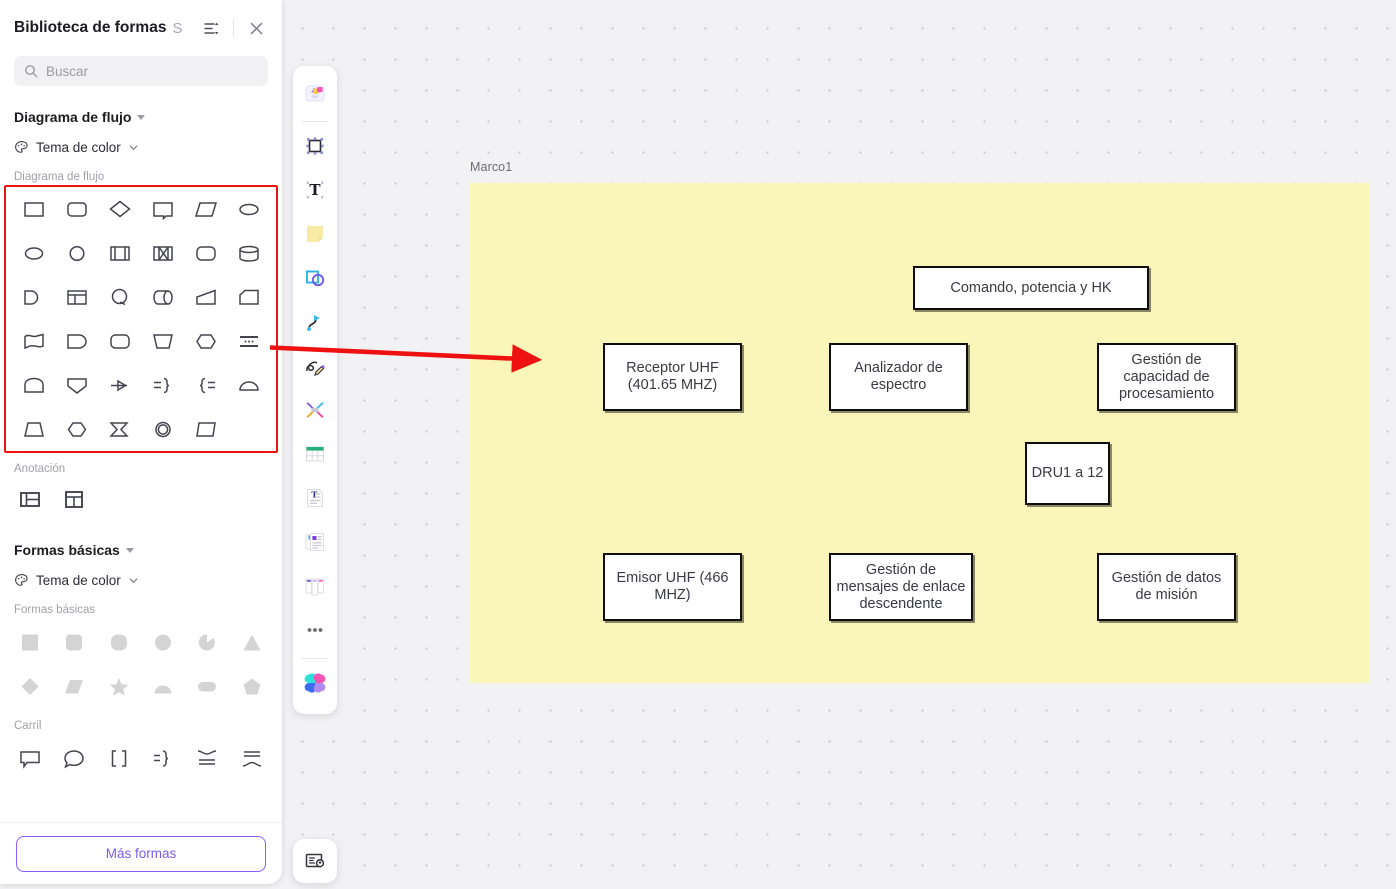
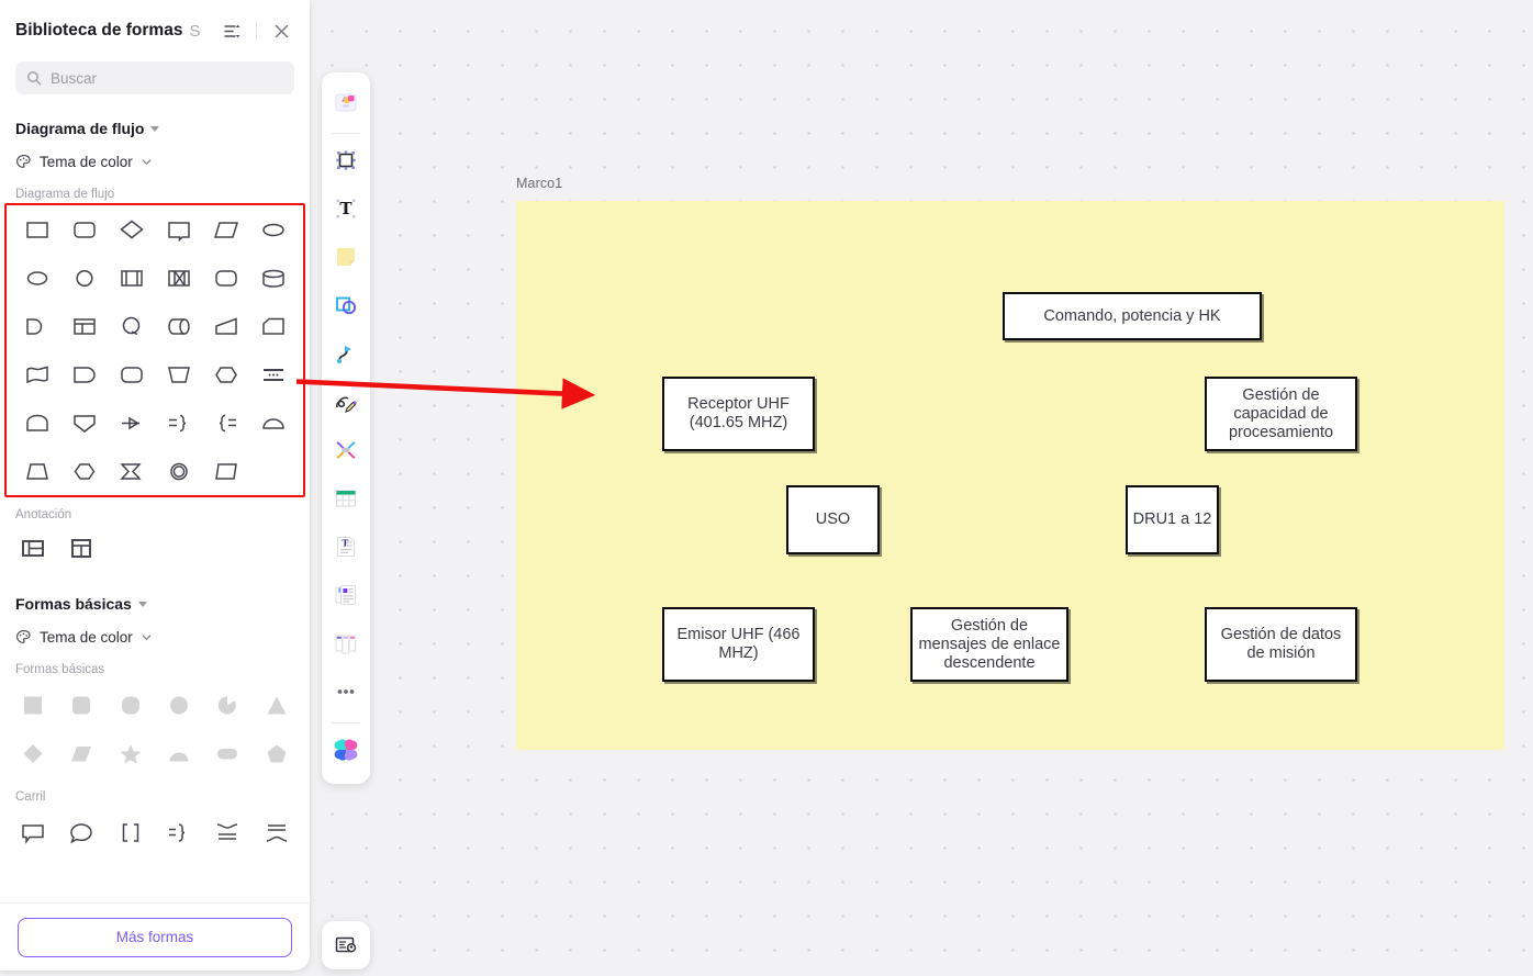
  Marco1
  Comando, potencia y HK
  Receptor UHF (401.65 MHZ)
- Analizador de espectro
  Gestión de capacidad de procesamiento
+ USO
  DRU1 a 12
  Emisor UHF (466 MHZ)
  Gestión de mensajes de enlace descendente
  Gestión de datos de misión
  Biblioteca de formas
  S
  Buscar
  Diagrama de flujo
  Tema de color
  Diagrama de flujo
  Anotación
  Formas básicas
  Tema de color
  Formas básicas
  Carril
  Más formas
  T
  T
